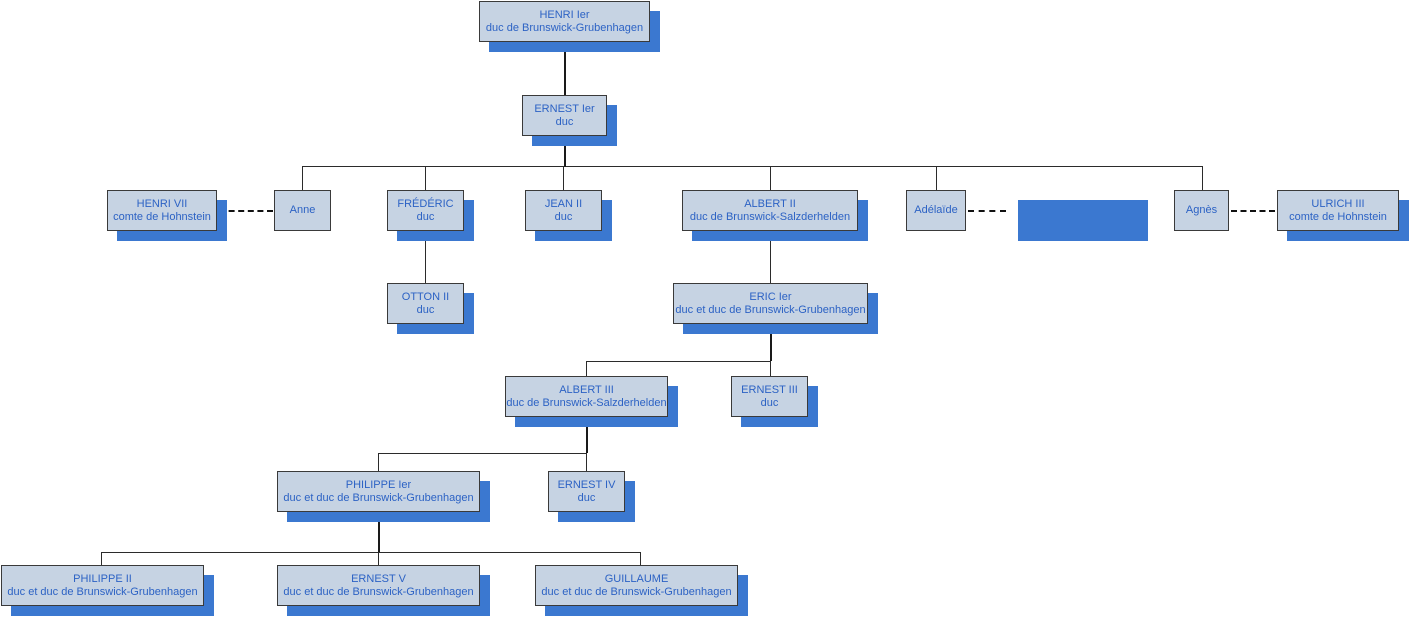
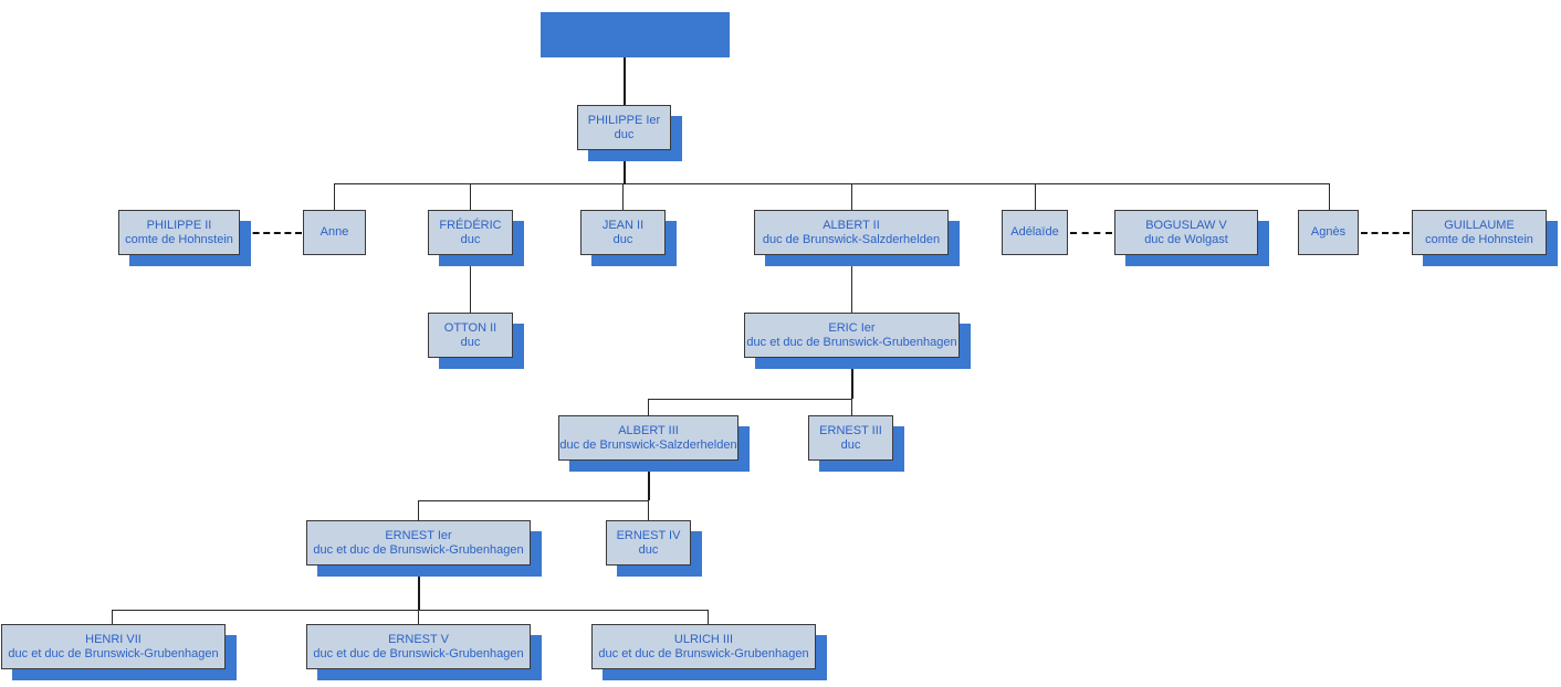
- HENRI Ier
- duc de Brunswick-Grubenhagen
- ERNEST Ier
+ PHILIPPE Ier
  duc
- HENRI VII
+ PHILIPPE II
  comte de Hohnstein
  Anne
  FRÉDÉRIC
  duc
  JEAN II
  duc
  ALBERT II
  duc de Brunswick-Salzderhelden
  Adélaïde
+ BOGUSLAW V
+ duc de Wolgast
  Agnès
- ULRICH III
+ GUILLAUME
  comte de Hohnstein
  OTTON II
  duc
  ERIC Ier
  duc et duc de Brunswick-Grubenhagen
  ALBERT III
  duc de Brunswick-Salzderhelden
  ERNEST III
  duc
- PHILIPPE Ier
+ ERNEST Ier
  duc et duc de Brunswick-Grubenhagen
  ERNEST IV
  duc
- PHILIPPE II
+ HENRI VII
  duc et duc de Brunswick-Grubenhagen
  ERNEST V
  duc et duc de Brunswick-Grubenhagen
- GUILLAUME
+ ULRICH III
  duc et duc de Brunswick-Grubenhagen
